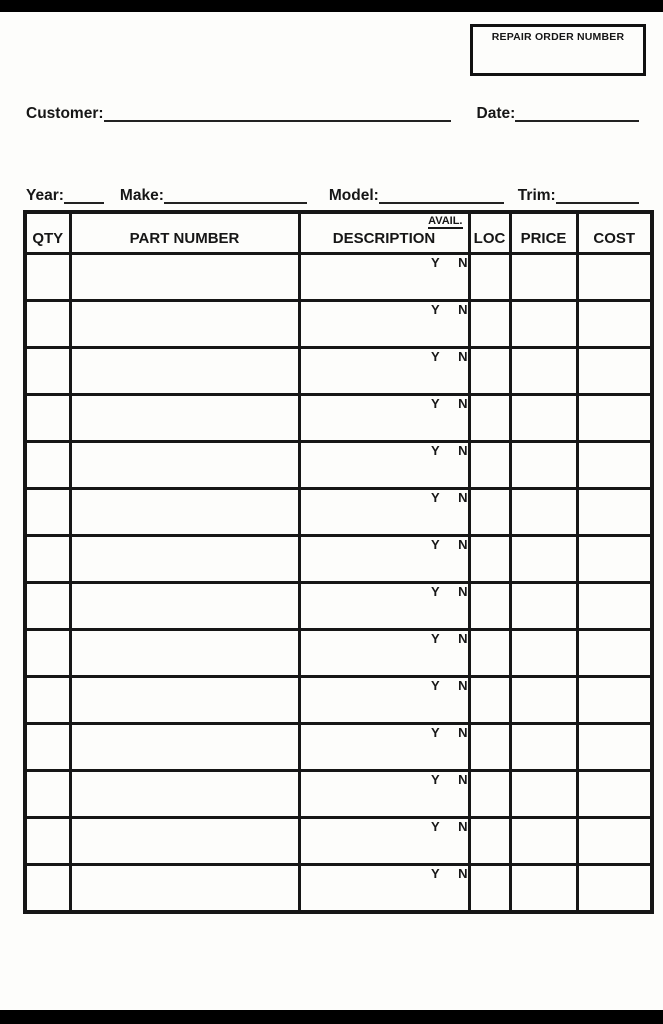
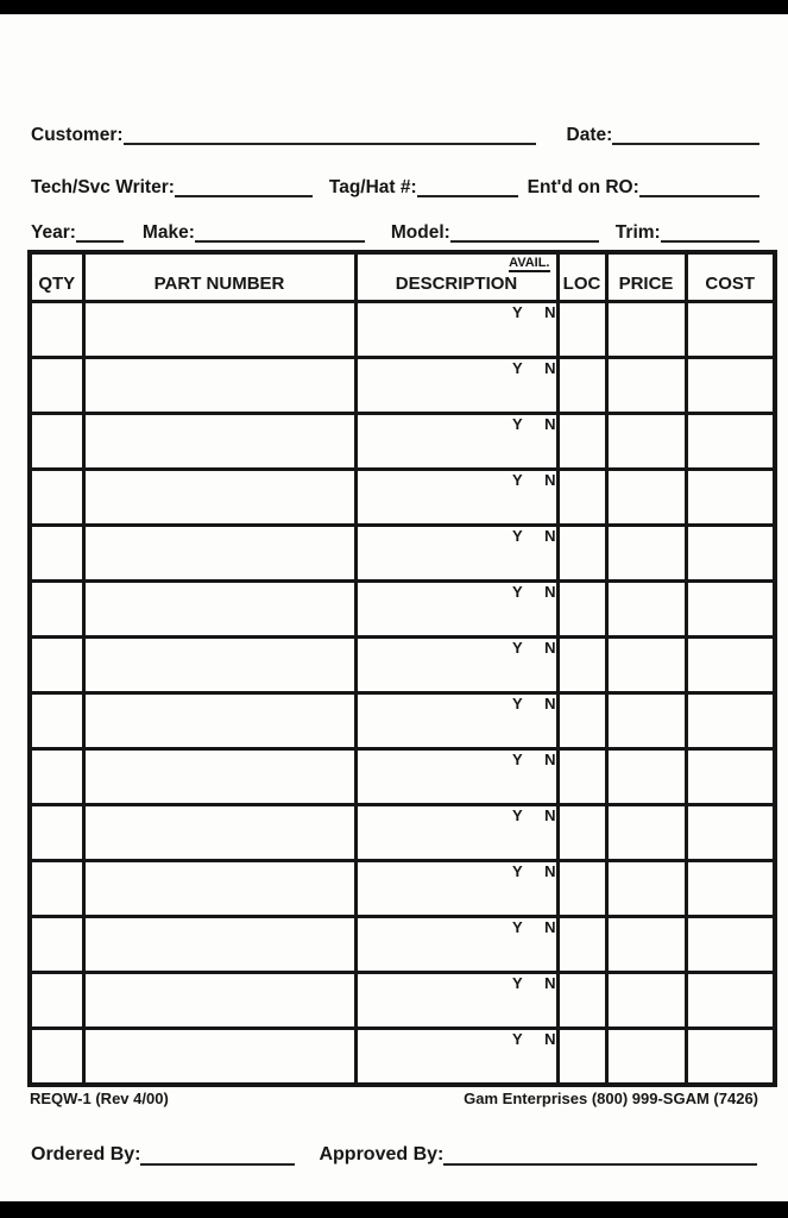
- REPAIR ORDER NUMBER
  Customer:
  Date:
+ Tech/Svc Writer:
+ Tag/Hat #:
+ Ent'd on RO:
  Year:
  Make:
  Model:
  Trim:
  QTY	PART NUMBER	AVAIL. DESCRIPTION	LOC	PRICE	COST
  		Y N
  		Y N
  		Y N
  		Y N
  		Y N
  		Y N
  		Y N
  		Y N
  		Y N
  		Y N
  		Y N
  		Y N
  		Y N
  		Y N
+ REQW-1 (Rev 4/00)
+ Gam Enterprises (800) 999-SGAM (7426)
+ Ordered By:
+ Approved By:
